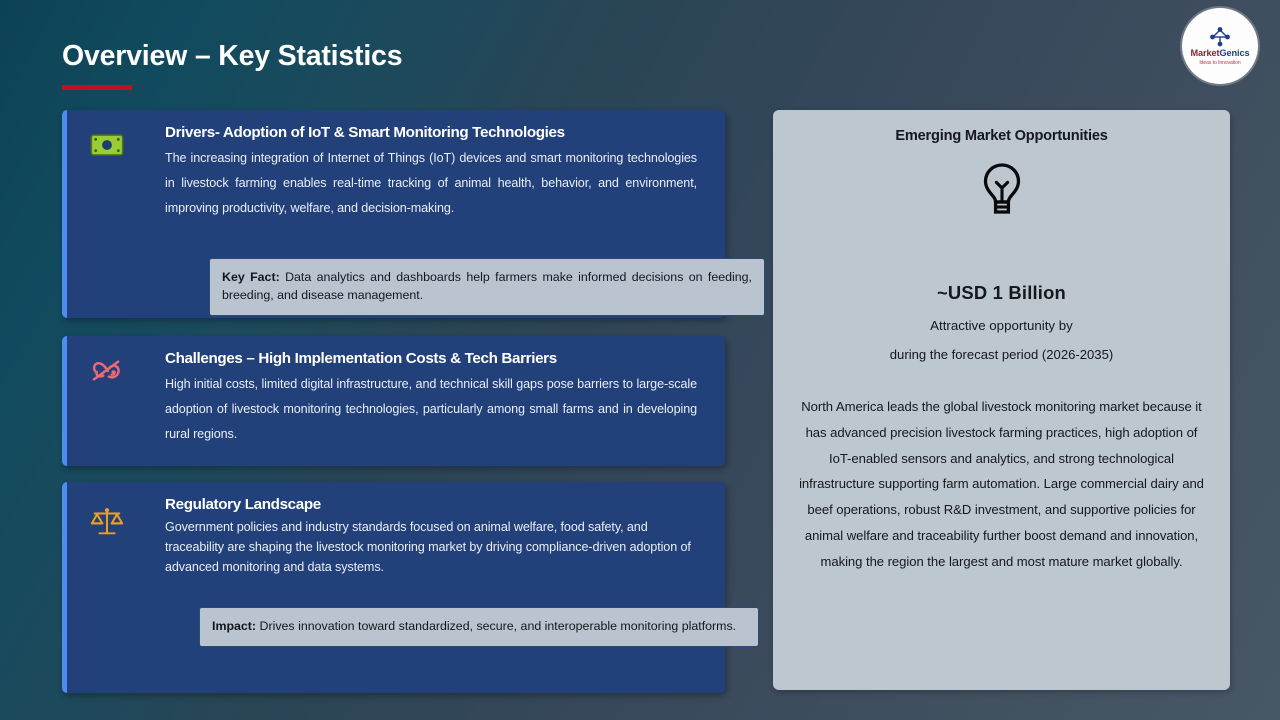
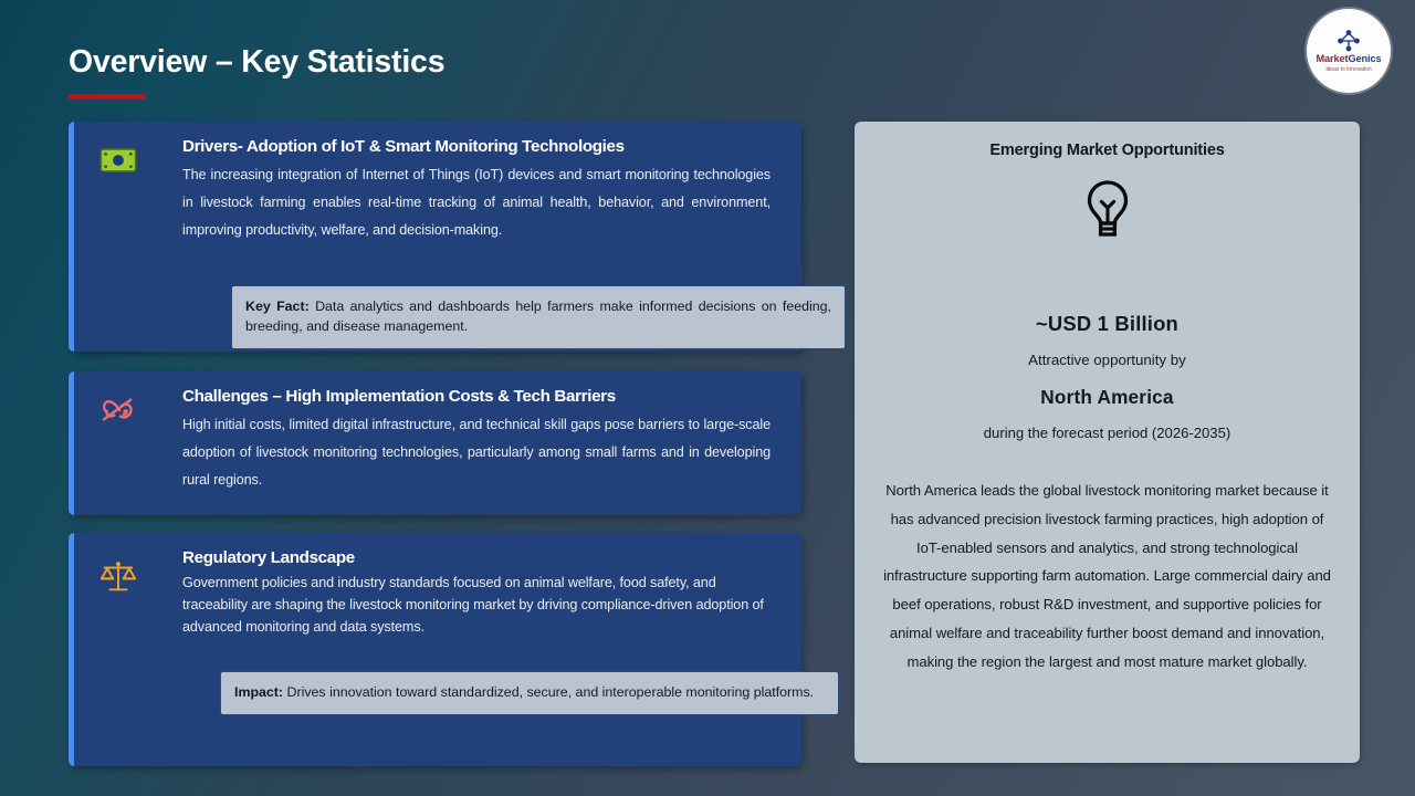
  Overview – Key Statistics
  MarketGenics
  Drivers- Adoption of IoT & Smart Monitoring Technologies
  The increasing integration of Internet of Things (IoT) devices and smart monitoring technologies in livestock farming enables real-time tracking of animal health, behavior, and environment, improving productivity, welfare, and decision-making.
  Key Fact: Data analytics and dashboards help farmers make informed decisions on feeding, breeding, and disease management.
  Challenges – High Implementation Costs & Tech Barriers
  High initial costs, limited digital infrastructure, and technical skill gaps pose barriers to large-scale adoption of livestock monitoring technologies, particularly among small farms and in developing rural regions.
  Regulatory Landscape
  Government policies and industry standards focused on animal welfare, food safety, and traceability are shaping the livestock monitoring market by driving compliance-driven adoption of advanced monitoring and data systems.
  Impact: Drives innovation toward standardized, secure, and interoperable monitoring platforms.
  Emerging Market Opportunities
  ~USD 1 Billion
  Attractive opportunity by
+ North America
  during the forecast period (2026-2035)
  North America leads the global livestock monitoring market because it has advanced precision livestock farming practices, high adoption of IoT-enabled sensors and analytics, and strong technological infrastructure supporting farm automation. Large commercial dairy and beef operations, robust R&D investment, and supportive policies for animal welfare and traceability further boost demand and innovation, making the region the largest and most mature market globally.
